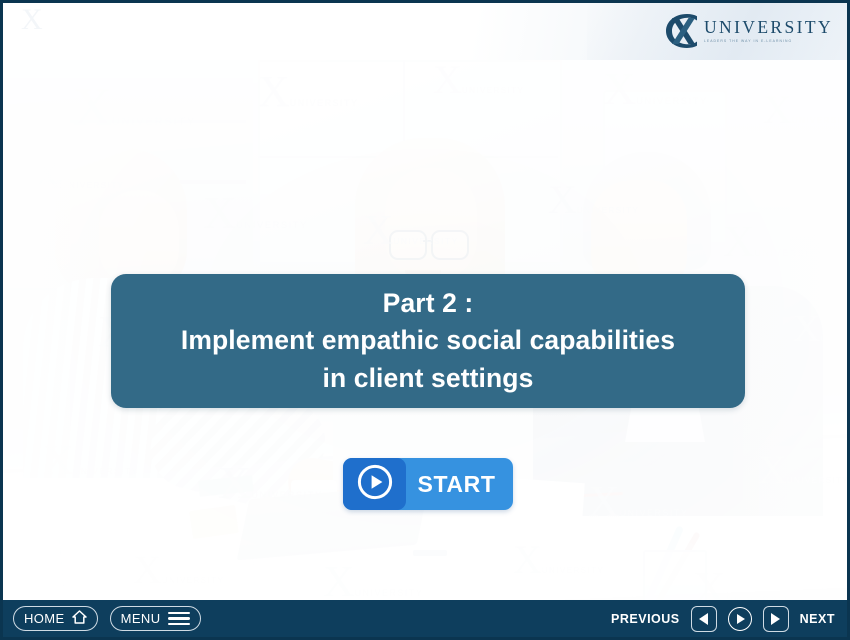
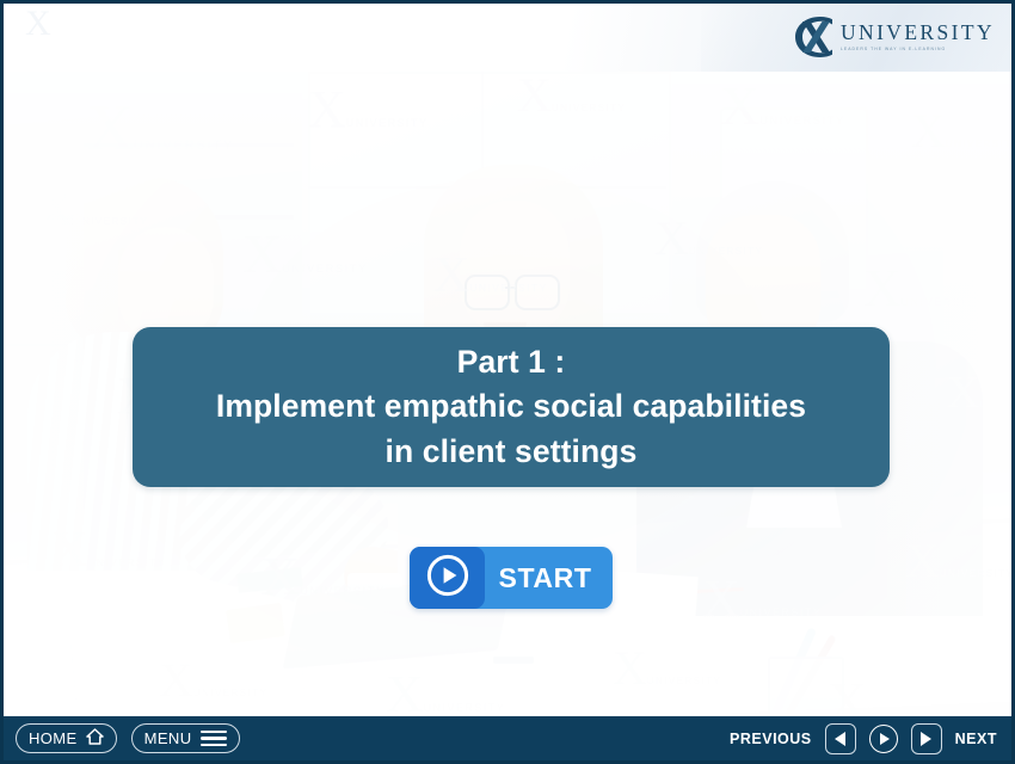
  UNIVERSITY
- Part 2 :
+ Part 1 :
  Implement empathic social capabilities
  in client settings
  START
  HOME
  MENU
  PREVIOUS
  NEXT
